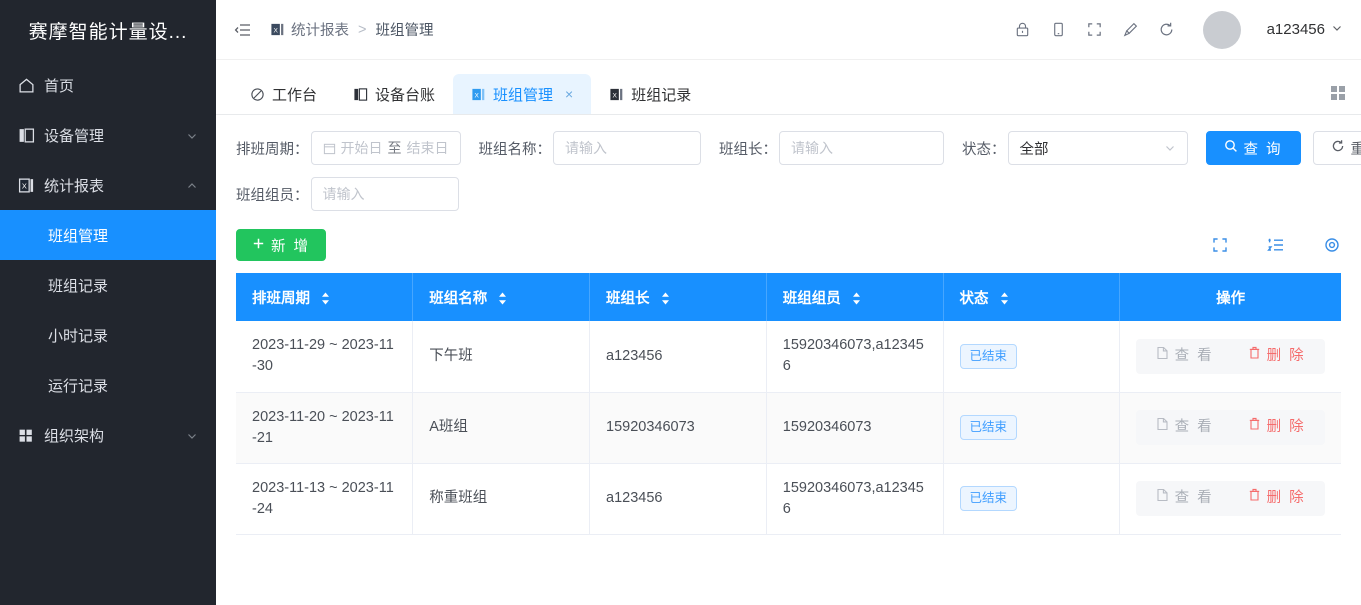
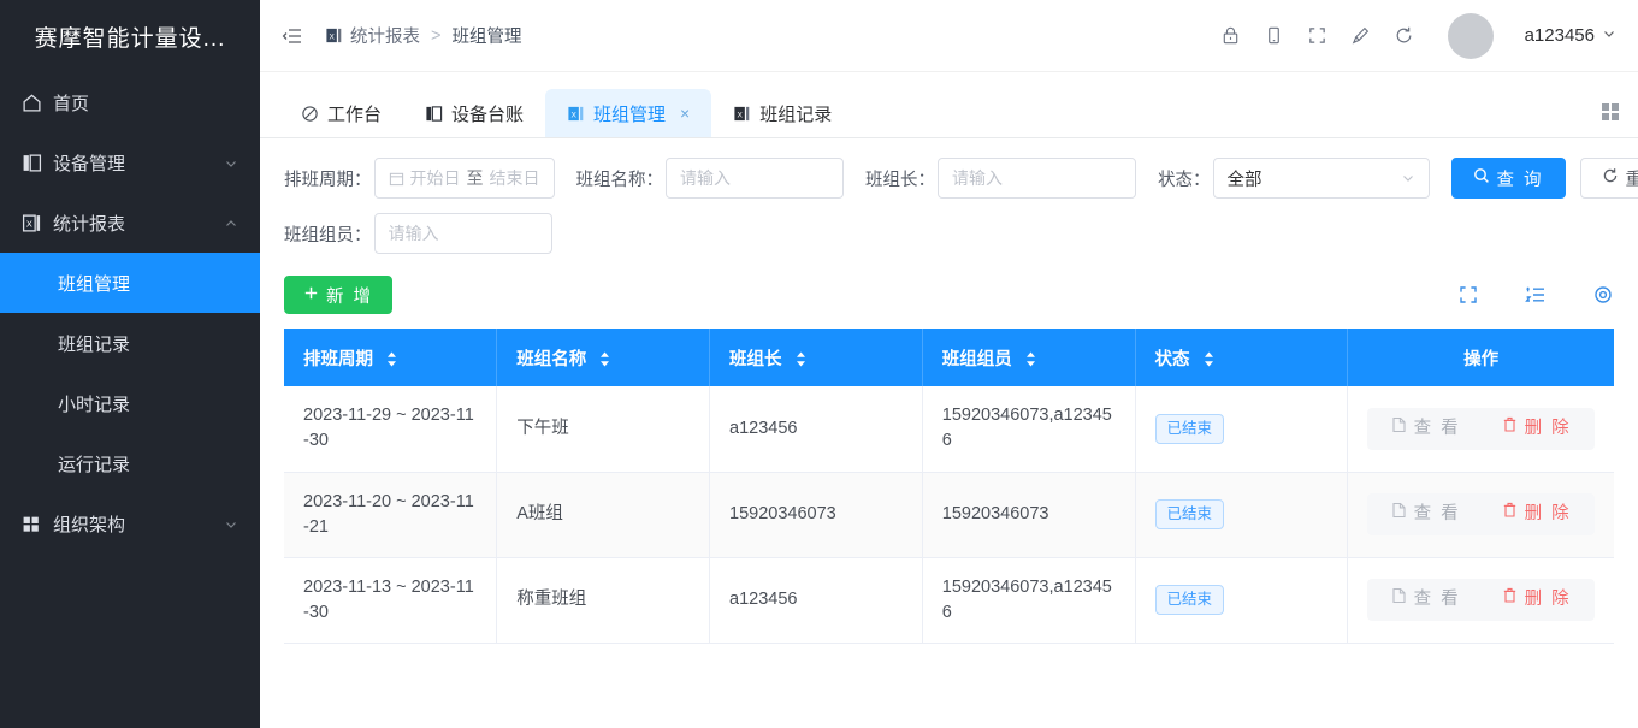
  赛摩智能计量设...
  首页
  设备管理
  X
  统计报表
  班组管理
  班组记录
  小时记录
  运行记录
  组织架构
  统计报表
  >
  班组管理
  a123456
  工作台
  设备台账
  班组管理
  ×
  班组记录
  排班周期：
  开始日
  至
  结束日
  班组名称：
  请输入
  班组长：
  请输入
  状态：
  全部
  查 询
  班组组员：
  请输入
  新 增
  排班周期	班组名称	班组长	班组组员	状态	操作
  2023-11-29 ~ 2023-11-30	下午班	a123456	15920346073,a123456	已结束	查 看 删 除
  2023-11-20 ~ 2023-11-21	A班组	15920346073	15920346073	已结束	查 看 删 除
- 2023-11-13 ~ 2023-11-24	称重班组	a123456	15920346073,a123456	已结束	查 看 删 除
+ 2023-11-13 ~ 2023-11-30	称重班组	a123456	15920346073,a123456	已结束	查 看 删 除
